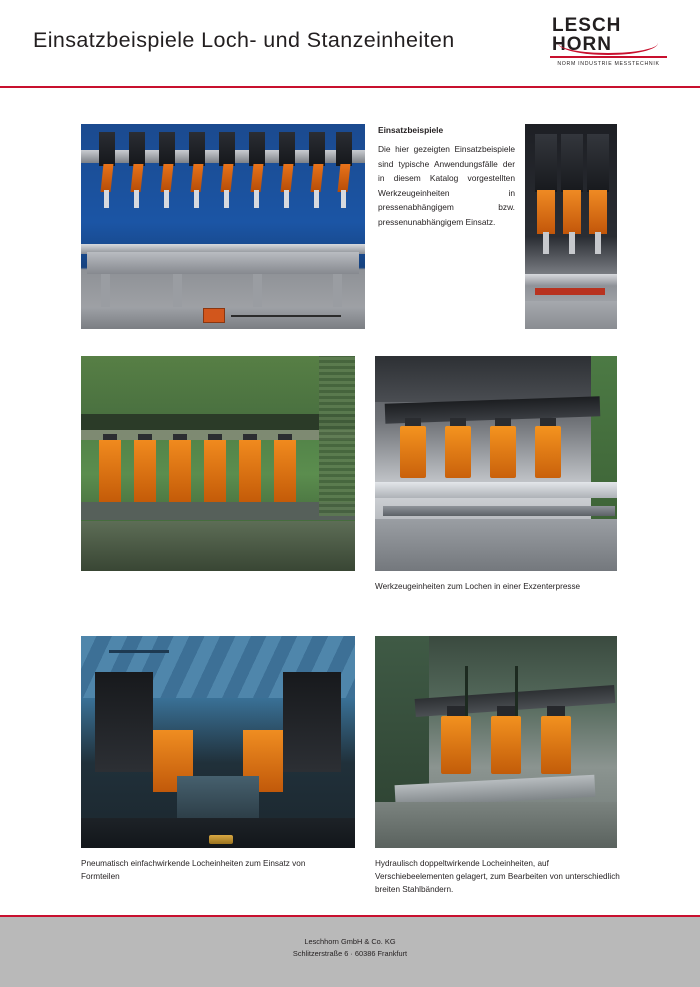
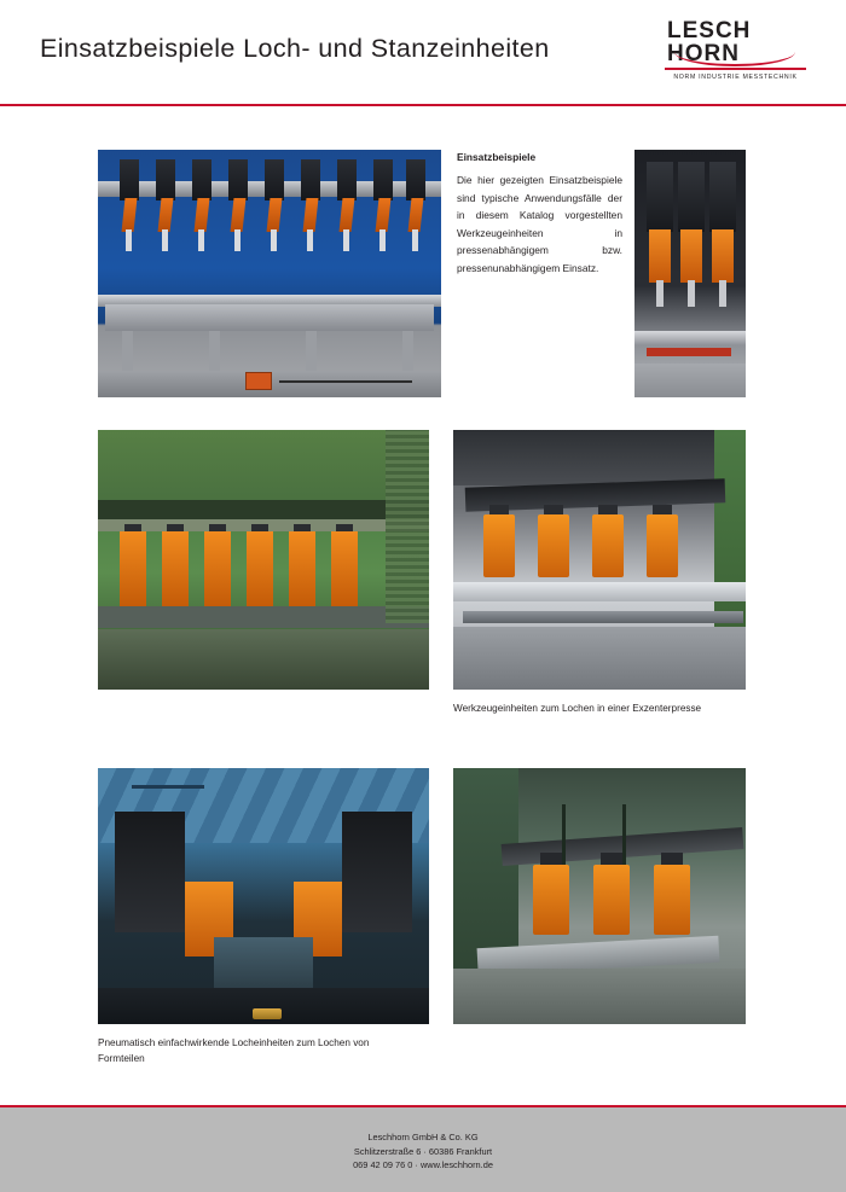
  Einsatzbeispiele Loch- und Stanzeinheiten
  LESCH
  HORN
  Einsatzbeispiele
  Die hier gezeigten Einsatzbeispiele sind typische Anwendungsfälle der in diesem Katalog vorgestellten Werkzeugeinheiten in pressenabhängigem bzw. pressenunabhängigem Einsatz.
  Werkzeugeinheiten zum Lochen in einer Exzenterpresse
- Pneumatisch einfachwirkende Locheinheiten zum Einsatz von Formteilen
+ Pneumatisch einfachwirkende Locheinheiten zum Lochen von Formteilen
- Hydraulisch doppeltwirkende Locheinheiten, auf Verschiebeelementen gelagert, zum Bearbeiten von unterschiedlich breiten Stahlbändern.
  Leschhorn GmbH & Co. KG
  Schlitzerstraße 6 · 60386 Frankfurt
+ 069 42 09 76 0 · www.leschhorn.de
